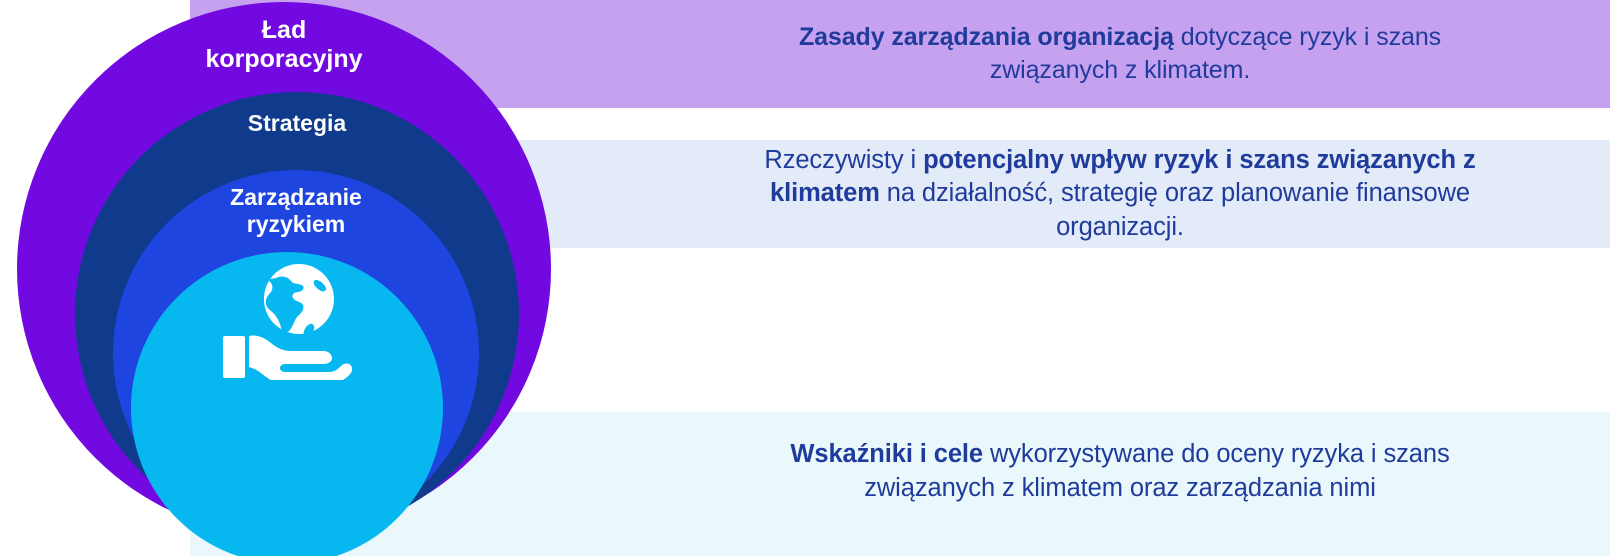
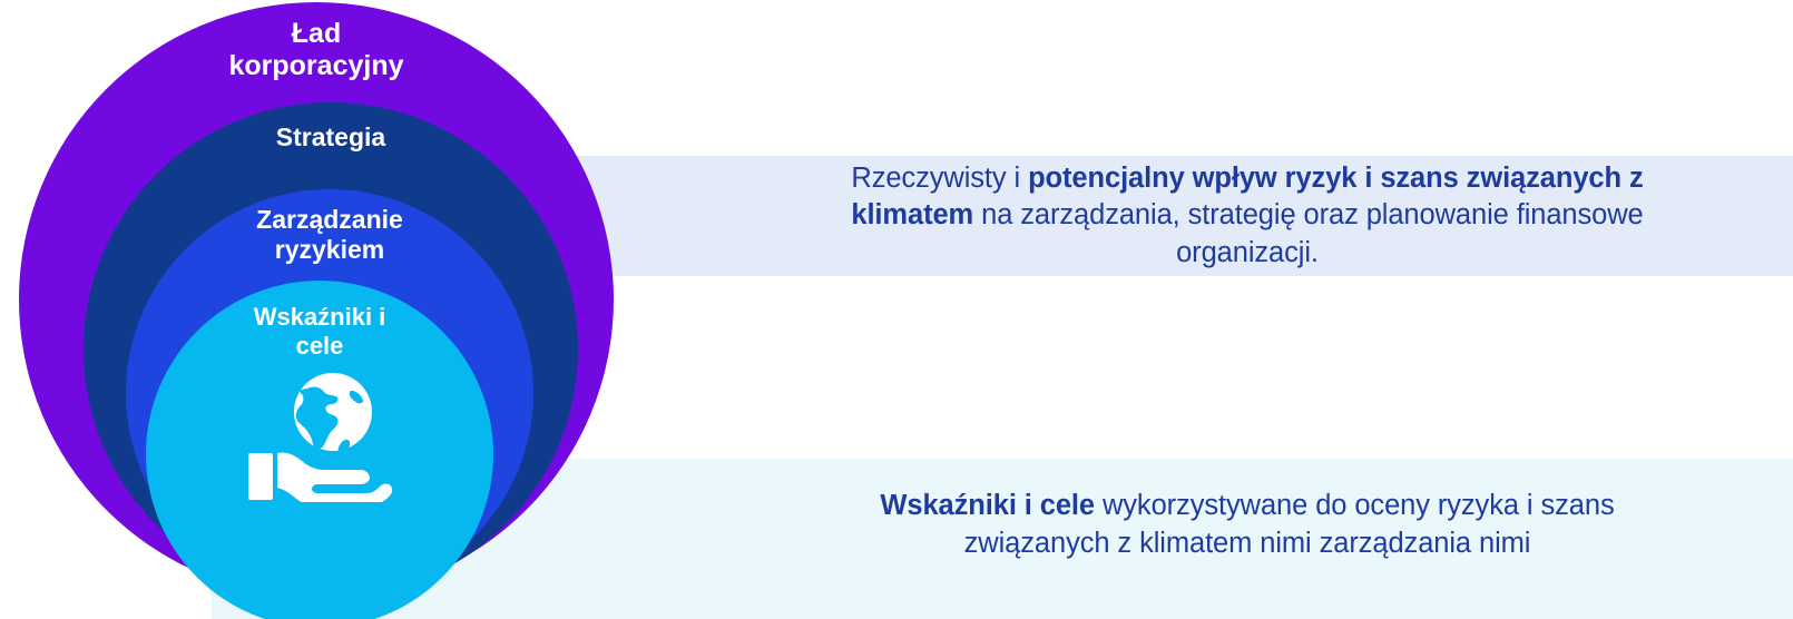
- Zasady zarządzania organizacją dotyczące ryzyk i szans związanych z klimatem.
- Rzeczywisty i potencjalny wpływ ryzyk i szans związanych z klimatem na działalność, strategię oraz planowanie finansowe organizacji.
+ Rzeczywisty i potencjalny wpływ ryzyk i szans związanych z klimatem na zarządzania, strategię oraz planowanie finansowe organizacji.
- Wskaźniki i cele wykorzystywane do oceny ryzyka i szans związanych z klimatem oraz zarządzania nimi
+ Wskaźniki i cele wykorzystywane do oceny ryzyka i szans związanych z klimatem nimi zarządzania nimi
  Ład
  korporacyjny
  Strategia
  Zarządzanie
  ryzykiem
+ Wskaźniki i
+ cele
